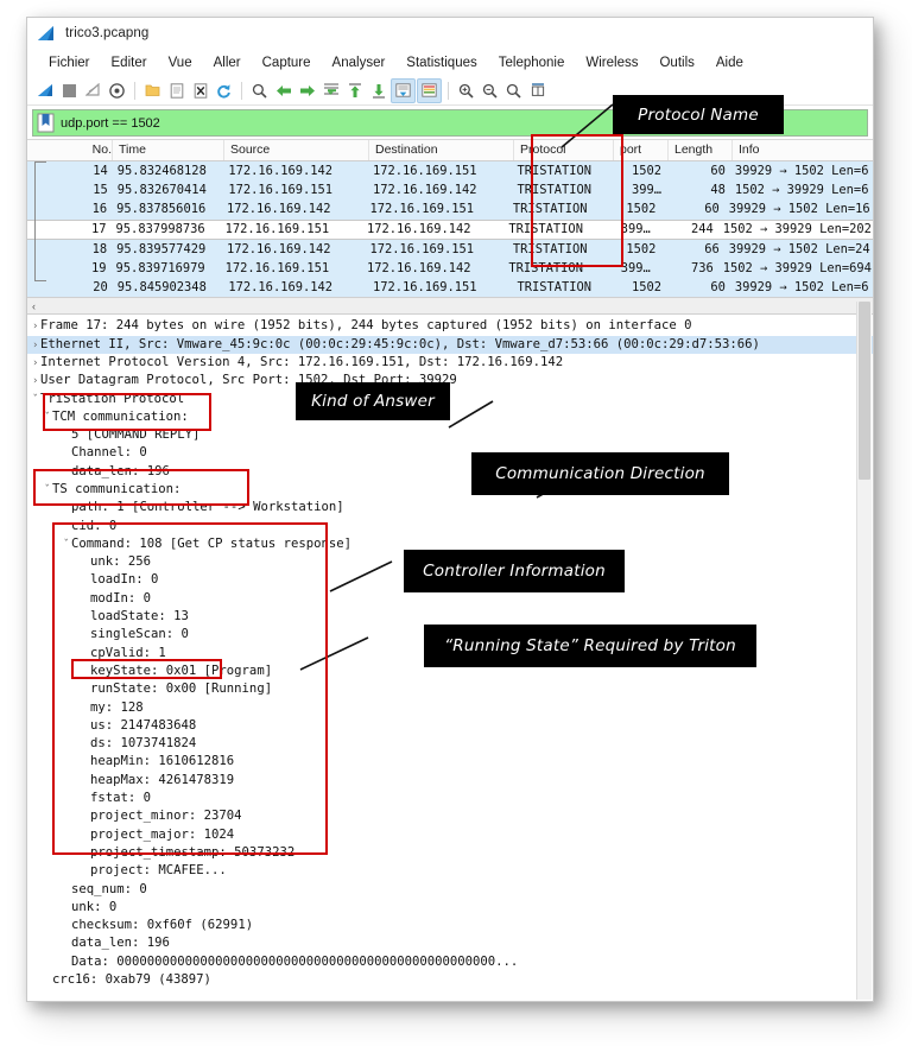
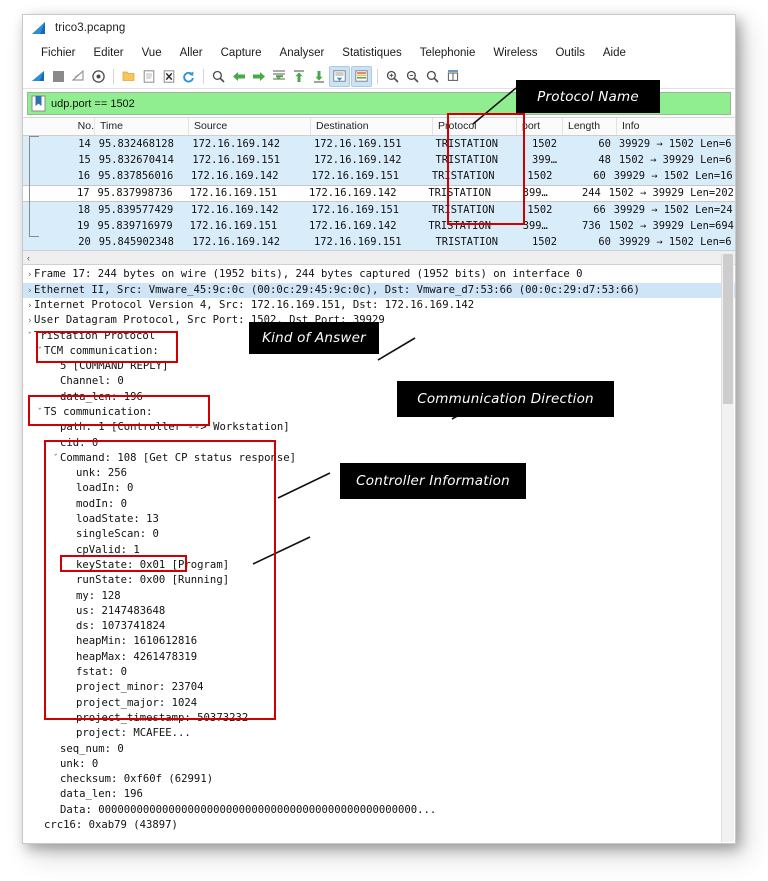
  trico3.pcapng
  Fichier
  Editer
  Vue
  Aller
  Capture
  Analyser
  Statistiques
  Telephonie
  Wireless
  Outils
  Aide
  udp.port == 1502
  No.
  Time
  Source
  Destination
  Protocol
  port
  Length
  Info
  14
  95.832468128
  172.16.169.142
  172.16.169.151
  TRISTATION
  1502
  60
  39929 → 1502 Len=6
  15
  95.832670414
  172.16.169.151
  172.16.169.142
  TRISTATION
  399…
  48
  1502 → 39929 Len=6
  16
  95.837856016
  172.16.169.142
  172.16.169.151
  TRISTATION
  1502
  60
  39929 → 1502 Len=16
  17
  95.837998736
  172.16.169.151
  172.16.169.142
  TRISTATION
  399…
  244
  1502 → 39929 Len=202
  18
  95.839577429
  172.16.169.142
  172.16.169.151
  TRISTATION
  1502
  66
  39929 → 1502 Len=24
  19
  95.839716979
  172.16.169.151
  172.16.169.142
  TRISTATION
  399…
  736
  1502 → 39929 Len=694
  20
  95.845902348
  172.16.169.142
  172.16.169.151
  TRISTATION
  1502
  60
  39929 → 1502 Len=6
  ‹
  › Frame 17: 244 bytes on wire (1952 bits), 244 bytes captured (1952 bits) on interface 0
  › Ethernet II, Src: Vmware_45:9c:0c (00:0c:29:45:9c:0c), Dst: Vmware_d7:53:66 (00:0c:29:d7:53:66)
  › Internet Protocol Version 4, Src: 172.16.169.151, Dst: 172.16.169.142
  › User Datagram Protocol, Src Port: 1502, Dst Port: 39929
  ˇ TriStation Protocol
  ˇ TCM communication:
  5 [COMMAND REPLY]
  Channel: 0
  data_len: 196
  ˇ TS communication:
  path: 1 [Controller --> Workstation]
  cid: 0
  ˇ Command: 108 [Get CP status response]
  unk: 256
  loadIn: 0
  modIn: 0
  loadState: 13
  singleScan: 0
  cpValid: 1
  keyState: 0x01 [Program]
  runState: 0x00 [Running]
  my: 128
  us: 2147483648
  ds: 1073741824
  heapMin: 1610612816
  heapMax: 4261478319
  fstat: 0
  project_minor: 23704
  project_major: 1024
  project_timestamp: 50373232
  project: MCAFEE...
  seq_num: 0
  unk: 0
  checksum: 0xf60f (62991)
  data_len: 196
  Data: 00000000000000000000000000000000000000000000000000...
  crc16: 0xab79 (43897)
  Protocol Name
  Kind of Answer
  Communication Direction
  Controller Information
- “Running State” Required by Triton
